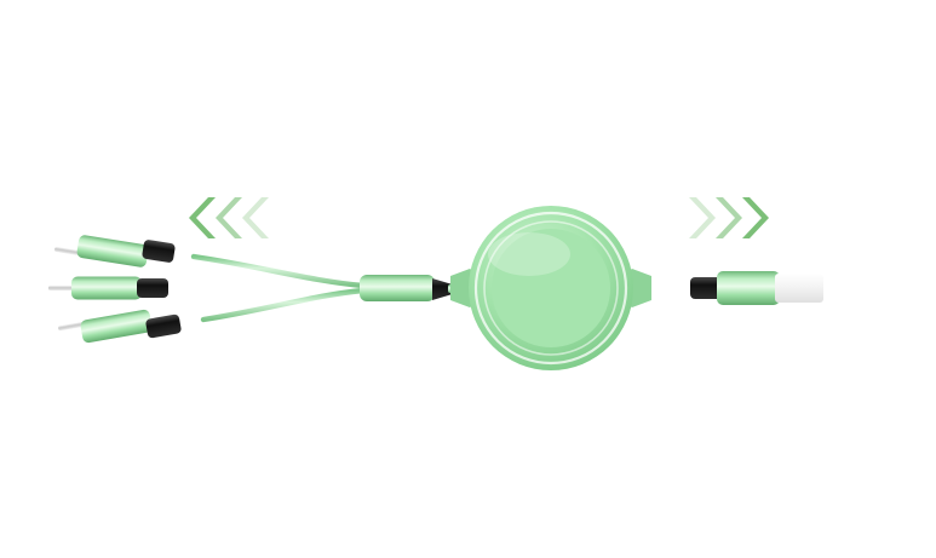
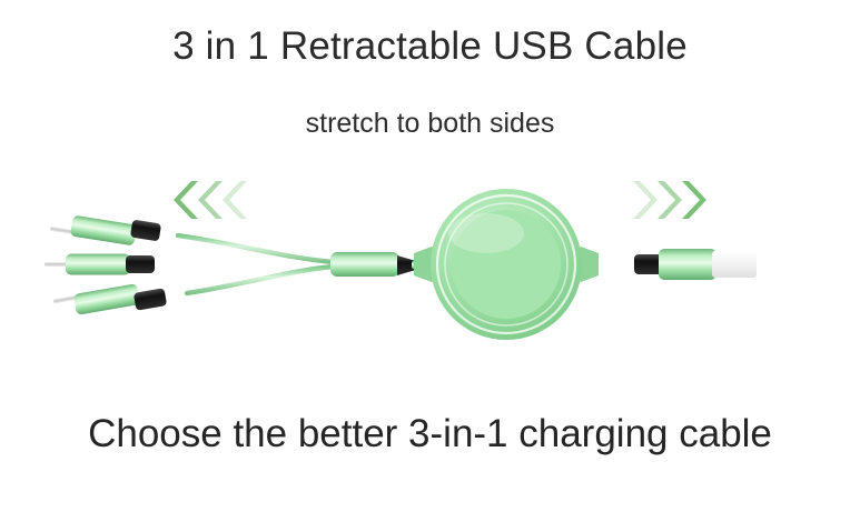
+ 3 in 1 Retractable USB Cable
+ stretch to both sides
+ Choose the better 3-in-1 charging cable
